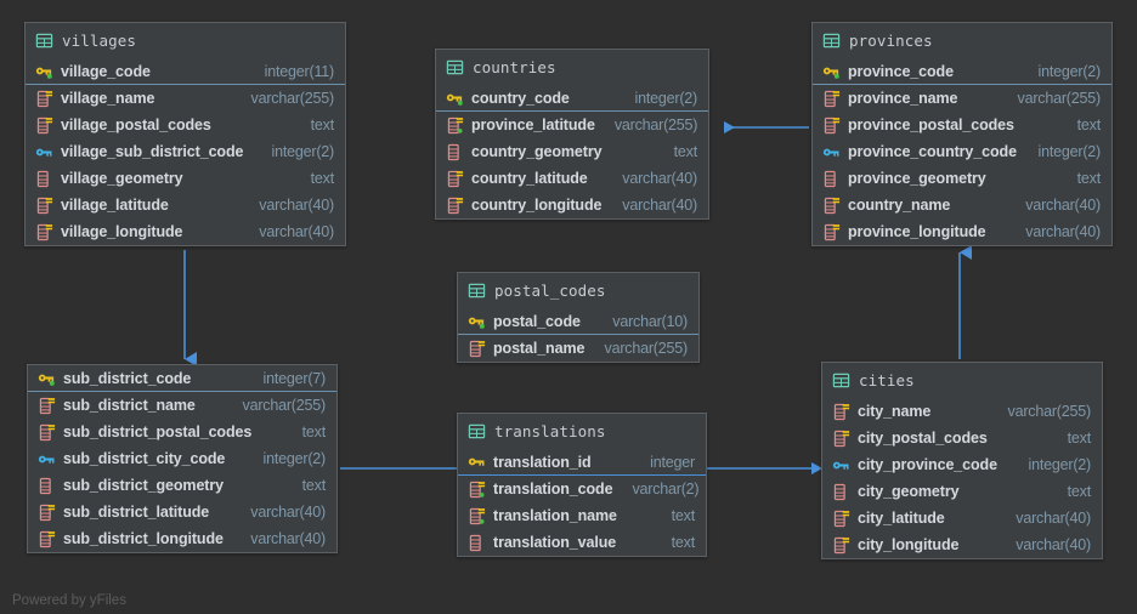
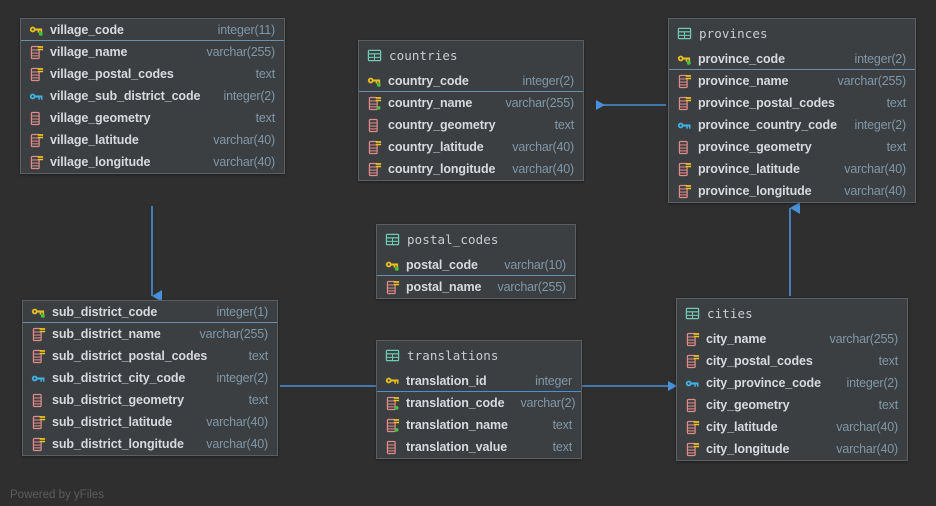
- villages
  village_code
  integer(11)
  village_name
  varchar(255)
  village_postal_codes
  text
  village_sub_district_code
  integer(2)
  village_geometry
  text
  village_latitude
  varchar(40)
  village_longitude
  varchar(40)
  countries
  country_code
  integer(2)
- province_latitude
+ country_name
  varchar(255)
  country_geometry
  text
  country_latitude
  varchar(40)
  country_longitude
  varchar(40)
  provinces
  province_code
  integer(2)
  province_name
  varchar(255)
  province_postal_codes
  text
  province_country_code
  integer(2)
  province_geometry
  text
- country_name
+ province_latitude
  varchar(40)
  province_longitude
  varchar(40)
  postal_codes
  postal_code
  varchar(10)
  postal_name
  varchar(255)
  sub_district_code
- integer(7)
+ integer(1)
  sub_district_name
  varchar(255)
  sub_district_postal_codes
  text
  sub_district_city_code
  integer(2)
  sub_district_geometry
  text
  sub_district_latitude
  varchar(40)
  sub_district_longitude
  varchar(40)
  translations
  translation_id
  integer
  translation_code
  varchar(2)
  translation_name
  text
  translation_value
  text
  cities
  city_name
  varchar(255)
  city_postal_codes
  text
  city_province_code
  integer(2)
  city_geometry
  text
  city_latitude
  varchar(40)
  city_longitude
  varchar(40)
  Powered by yFiles
